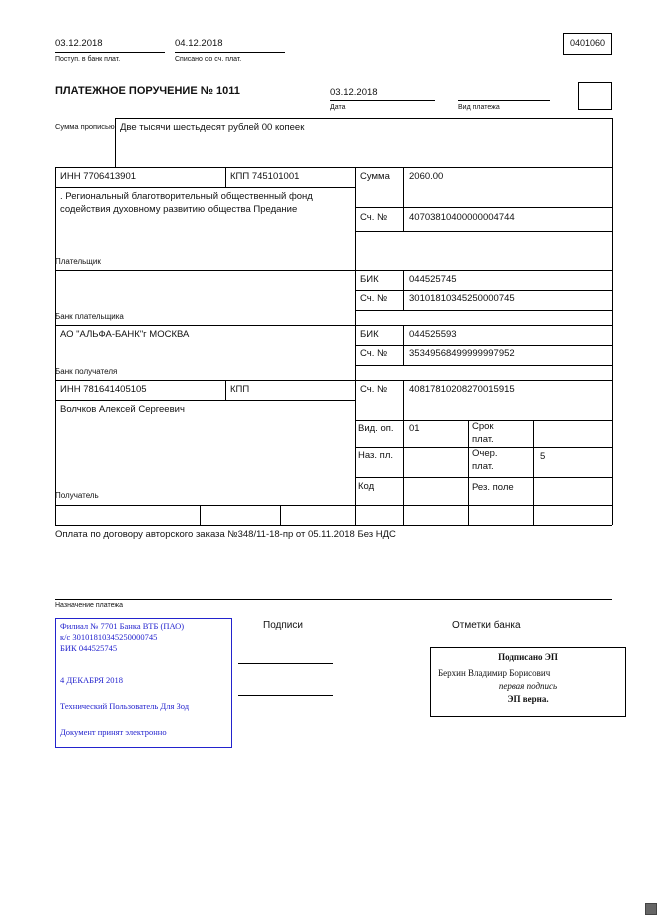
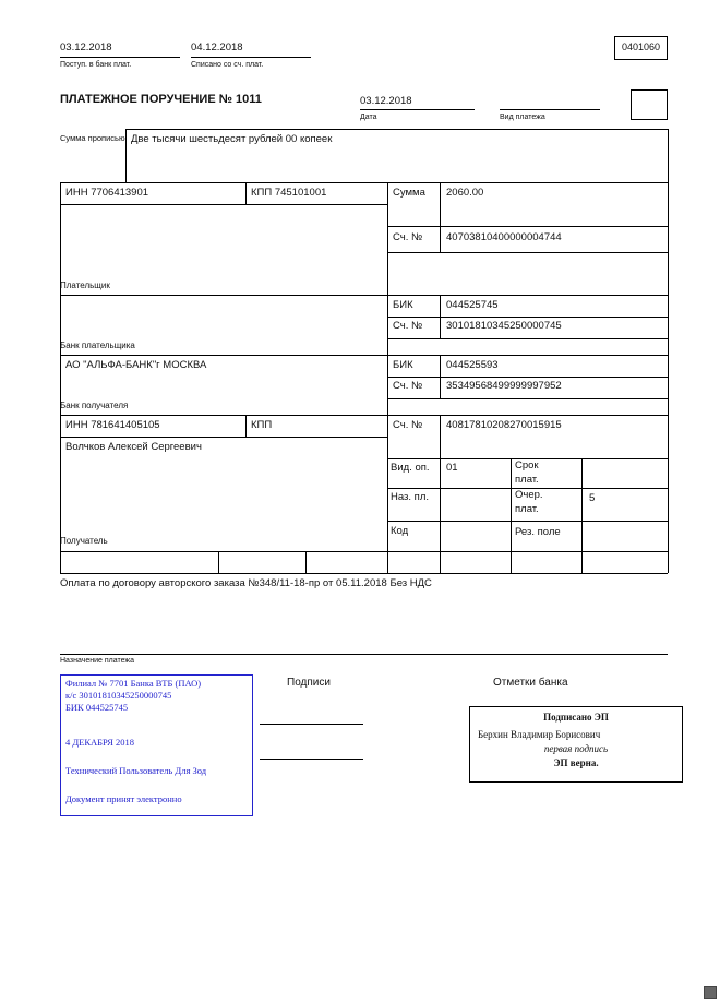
  03.12.2018
  04.12.2018
  0401060
  ПЛАТЕЖНОЕ ПОРУЧЕНИЕ № 1011
  03.12.2018
  Сумма прописью
  Две тысячи шестьдесят рублей 00 копеек
  ИНН 7706413901
  КПП 745101001
  Сумма
  2060.00
- . Региональный благотворительный общественный фонд содействия духовному развитию общества Предание
  Сч. №
  40703810400000004744
  Плательщик
  БИК
  044525745
  Сч. №
  30101810345250000745
  Банк плательщика
  АО "АЛЬФА-БАНК"г МОСКВА
  БИК
  044525593
  Сч. №
  35349568499999997952
  Банк получателя
  ИНН 781641405105
  КПП
  Сч. №
  40817810208270015915
  Волчков Алексей Сергеевич
  Получатель
  Вид. оп.
  01
  Срок плат.
  Наз. пл.
  Очер. плат.
  5
  Код
  Рез. поле
  Оплата по договору авторского заказа №348/11-18-пр от 05.11.2018 Без НДС
  Филиал № 7701 Банка ВТБ (ПАО)
  к/с 30101810345250000745
  БИК 044525745
  4 ДЕКАБРЯ 2018
  Технический Пользователь Для Зод
  Документ принят электронно
  Подписи
  Отметки банка
  Подписано ЭП
  Берхин Владимир Борисович
  первая подпись
  ЭП верна.
